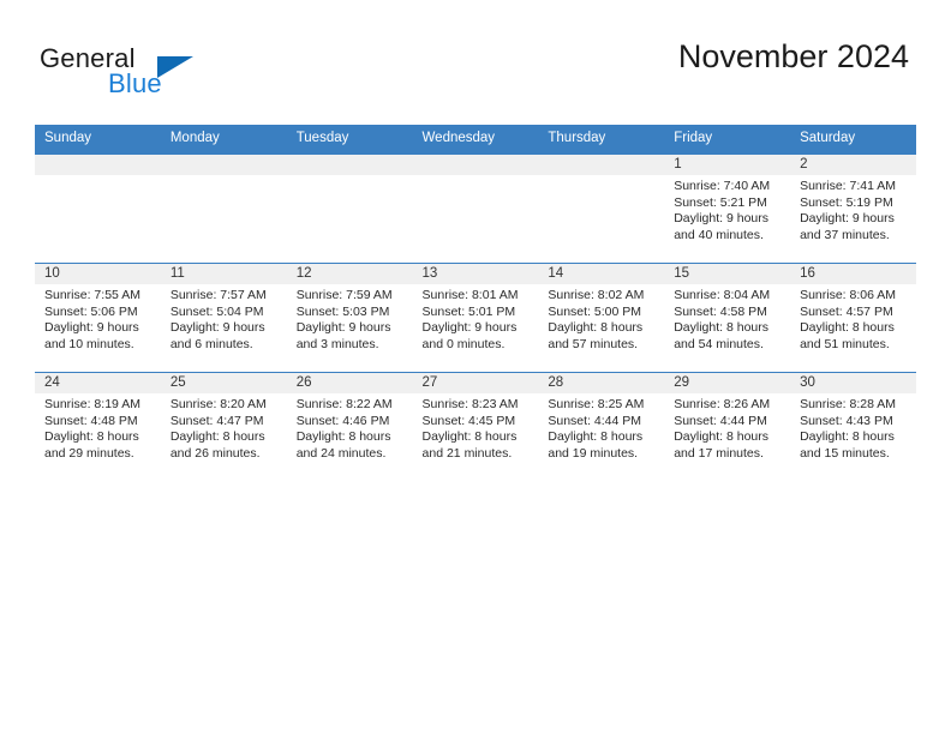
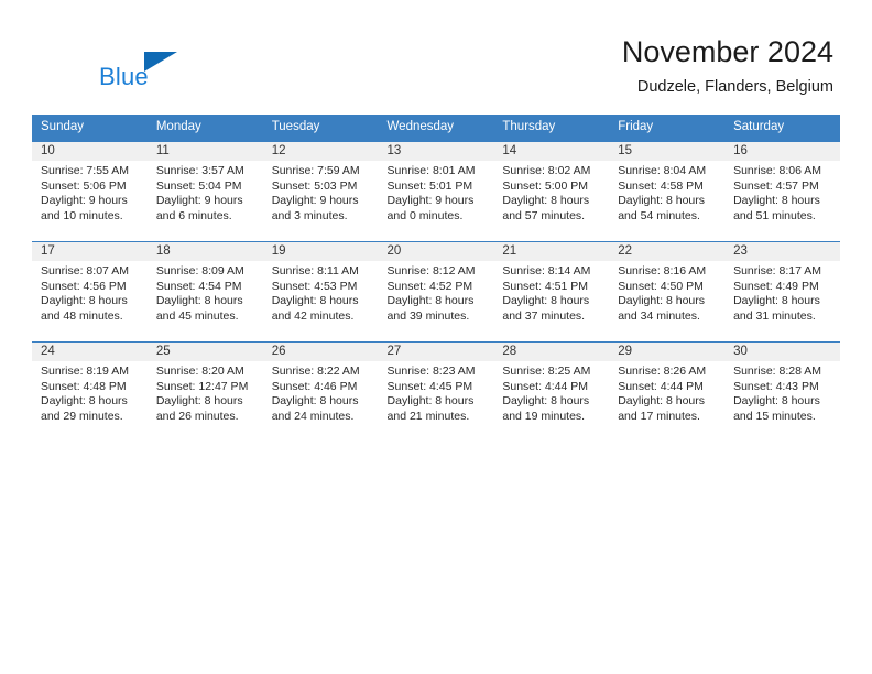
- General
  Blue
  November 2024
+ Dudzele, Flanders, Belgium
  Sunday	Monday	Tuesday	Wednesday	Thursday	Friday	Saturday
- 					1Sunrise: 7:40 AMSunset: 5:21 PMDaylight: 9 hours and 40 minutes.	2Sunrise: 7:41 AMSunset: 5:19 PMDaylight: 9 hours and 37 minutes.
- 10Sunrise: 7:55 AMSunset: 5:06 PMDaylight: 9 hours and 10 minutes.	11Sunrise: 7:57 AMSunset: 5:04 PMDaylight: 9 hours and 6 minutes.	12Sunrise: 7:59 AMSunset: 5:03 PMDaylight: 9 hours and 3 minutes.	13Sunrise: 8:01 AMSunset: 5:01 PMDaylight: 9 hours and 0 minutes.	14Sunrise: 8:02 AMSunset: 5:00 PMDaylight: 8 hours and 57 minutes.	15Sunrise: 8:04 AMSunset: 4:58 PMDaylight: 8 hours and 54 minutes.	16Sunrise: 8:06 AMSunset: 4:57 PMDaylight: 8 hours and 51 minutes.
+ 10Sunrise: 7:55 AMSunset: 5:06 PMDaylight: 9 hours and 10 minutes.	11Sunrise: 3:57 AMSunset: 5:04 PMDaylight: 9 hours and 6 minutes.	12Sunrise: 7:59 AMSunset: 5:03 PMDaylight: 9 hours and 3 minutes.	13Sunrise: 8:01 AMSunset: 5:01 PMDaylight: 9 hours and 0 minutes.	14Sunrise: 8:02 AMSunset: 5:00 PMDaylight: 8 hours and 57 minutes.	15Sunrise: 8:04 AMSunset: 4:58 PMDaylight: 8 hours and 54 minutes.	16Sunrise: 8:06 AMSunset: 4:57 PMDaylight: 8 hours and 51 minutes.
+ 17Sunrise: 8:07 AMSunset: 4:56 PMDaylight: 8 hours and 48 minutes.	18Sunrise: 8:09 AMSunset: 4:54 PMDaylight: 8 hours and 45 minutes.	19Sunrise: 8:11 AMSunset: 4:53 PMDaylight: 8 hours and 42 minutes.	20Sunrise: 8:12 AMSunset: 4:52 PMDaylight: 8 hours and 39 minutes.	21Sunrise: 8:14 AMSunset: 4:51 PMDaylight: 8 hours and 37 minutes.	22Sunrise: 8:16 AMSunset: 4:50 PMDaylight: 8 hours and 34 minutes.	23Sunrise: 8:17 AMSunset: 4:49 PMDaylight: 8 hours and 31 minutes.
- 24Sunrise: 8:19 AMSunset: 4:48 PMDaylight: 8 hours and 29 minutes.	25Sunrise: 8:20 AMSunset: 4:47 PMDaylight: 8 hours and 26 minutes.	26Sunrise: 8:22 AMSunset: 4:46 PMDaylight: 8 hours and 24 minutes.	27Sunrise: 8:23 AMSunset: 4:45 PMDaylight: 8 hours and 21 minutes.	28Sunrise: 8:25 AMSunset: 4:44 PMDaylight: 8 hours and 19 minutes.	29Sunrise: 8:26 AMSunset: 4:44 PMDaylight: 8 hours and 17 minutes.	30Sunrise: 8:28 AMSunset: 4:43 PMDaylight: 8 hours and 15 minutes.
+ 24Sunrise: 8:19 AMSunset: 4:48 PMDaylight: 8 hours and 29 minutes.	25Sunrise: 8:20 AMSunset: 12:47 PMDaylight: 8 hours and 26 minutes.	26Sunrise: 8:22 AMSunset: 4:46 PMDaylight: 8 hours and 24 minutes.	27Sunrise: 8:23 AMSunset: 4:45 PMDaylight: 8 hours and 21 minutes.	28Sunrise: 8:25 AMSunset: 4:44 PMDaylight: 8 hours and 19 minutes.	29Sunrise: 8:26 AMSunset: 4:44 PMDaylight: 8 hours and 17 minutes.	30Sunrise: 8:28 AMSunset: 4:43 PMDaylight: 8 hours and 15 minutes.
